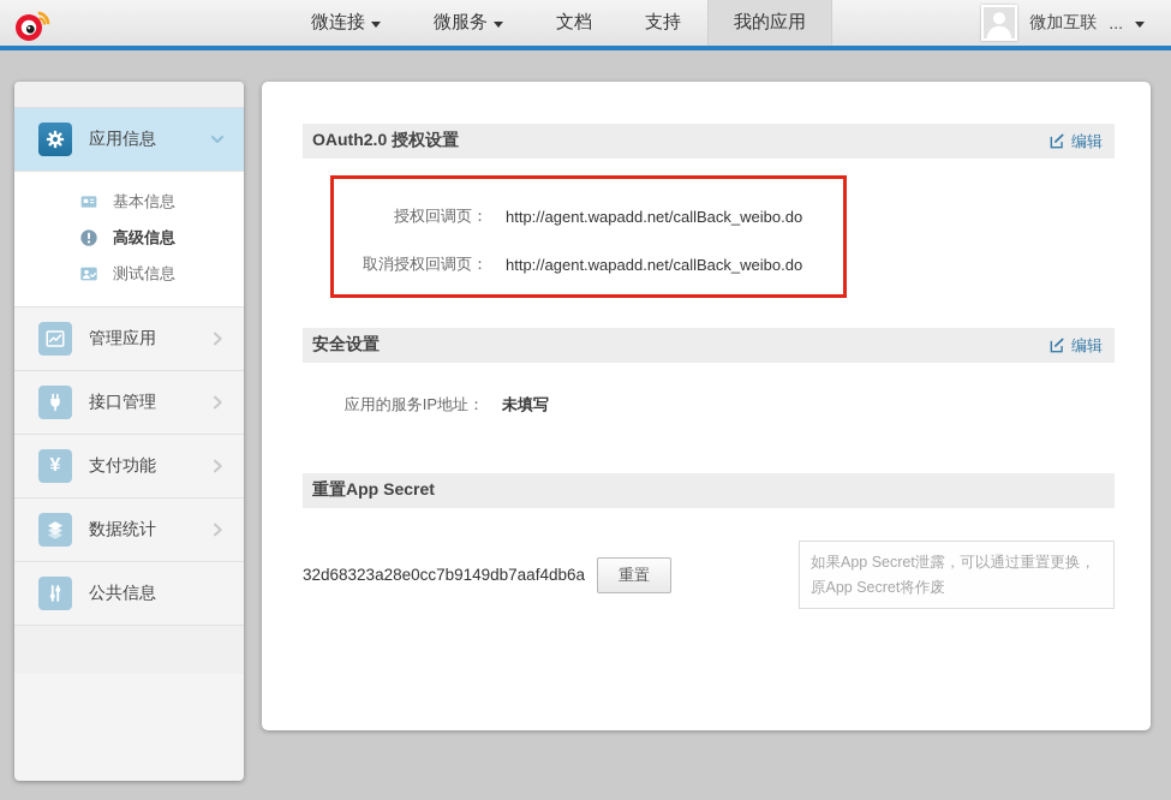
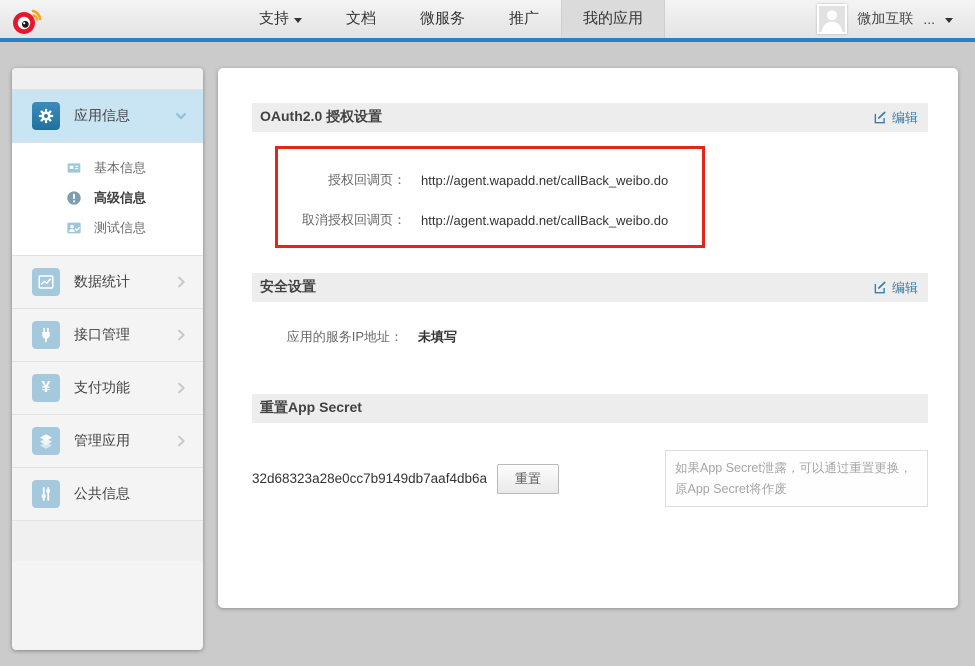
- 微连接
- 微服务
+ 支持
  文档
- 支持
+ 微服务
+ 推广
  我的应用
  微加互联
  ...
  应用信息
  基本信息
  高级信息
  测试信息
- 管理应用
+ 数据统计
  接口管理
  ¥
  支付功能
- 数据统计
+ 管理应用
  公共信息
  OAuth2.0 授权设置
  编辑
  授权回调页：
  http://agent.wapadd.net/callBack_weibo.do
  取消授权回调页：
  http://agent.wapadd.net/callBack_weibo.do
  安全设置
  编辑
  应用的服务IP地址：
  未填写
  重置App Secret
  32d68323a28e0cc7b9149db7aaf4db6a
  重置
  如果App Secret泄露，可以通过重置更换，原App Secret将作废
